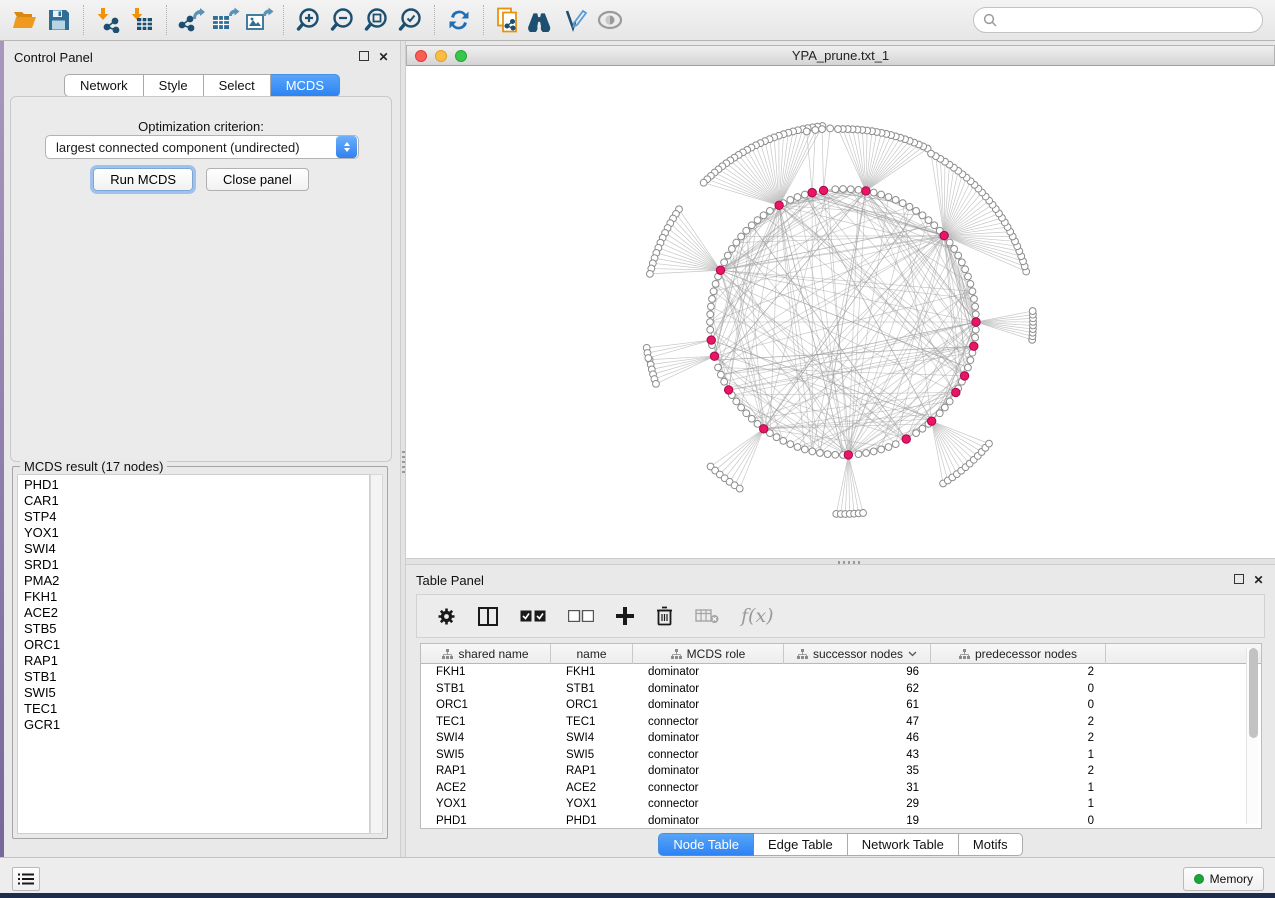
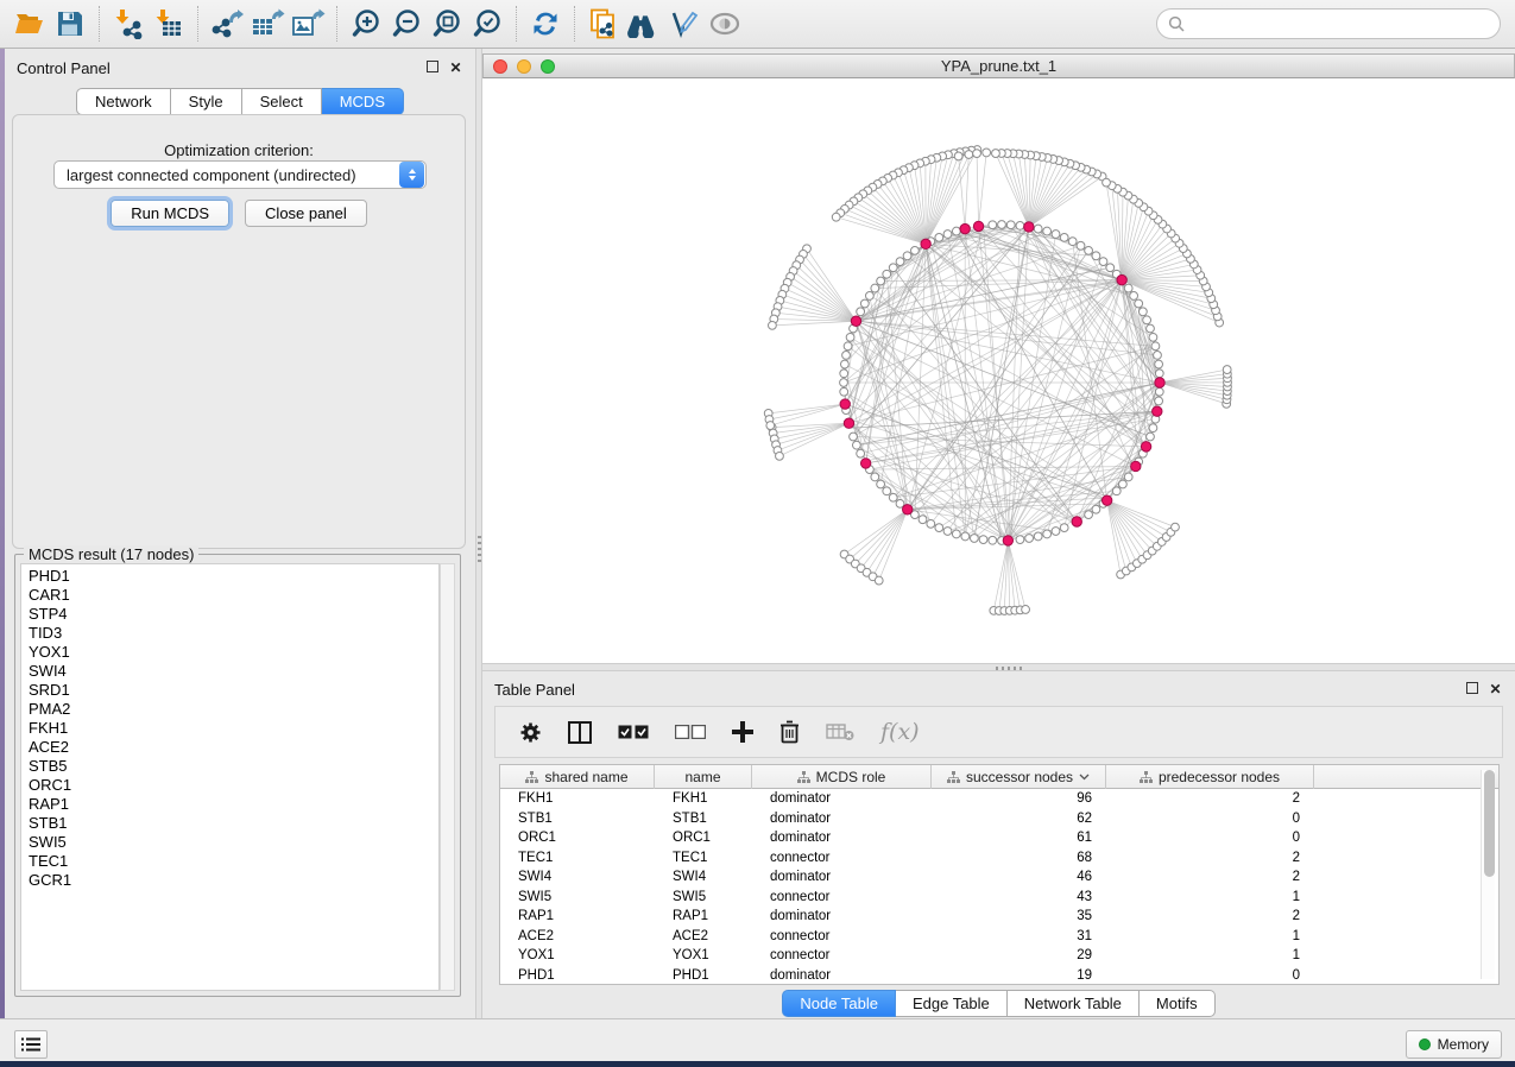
  Control Panel
  ✕
  Network
  Style
  Select
  MCDS
  Optimization criterion:
  largest connected component (undirected)
  Run MCDS
  Close panel
  MCDS result (17 nodes)
  PHD1
  CAR1
  STP4
+ TID3
  YOX1
  SWI4
  SRD1
  PMA2
  FKH1
  ACE2
  STB5
  ORC1
  RAP1
  STB1
  SWI5
  TEC1
  GCR1
  YPA_prune.txt_1
  Table Panel
  ✕
  f(x)
  shared name
  name
  MCDS role
  successor nodes
  predecessor nodes
  FKH1
  FKH1
  dominator
  96
  2
  STB1
  STB1
  dominator
  62
  0
  ORC1
  ORC1
  dominator
  61
  0
  TEC1
  TEC1
  connector
- 47
+ 68
  2
  SWI4
  SWI4
  dominator
  46
  2
  SWI5
  SWI5
  connector
  43
  1
  RAP1
  RAP1
  dominator
  35
  2
  ACE2
  ACE2
  connector
  31
  1
  YOX1
  YOX1
  connector
  29
  1
  PHD1
  PHD1
  dominator
  19
  0
  Node Table
  Edge Table
  Network Table
  Motifs
  Memory
